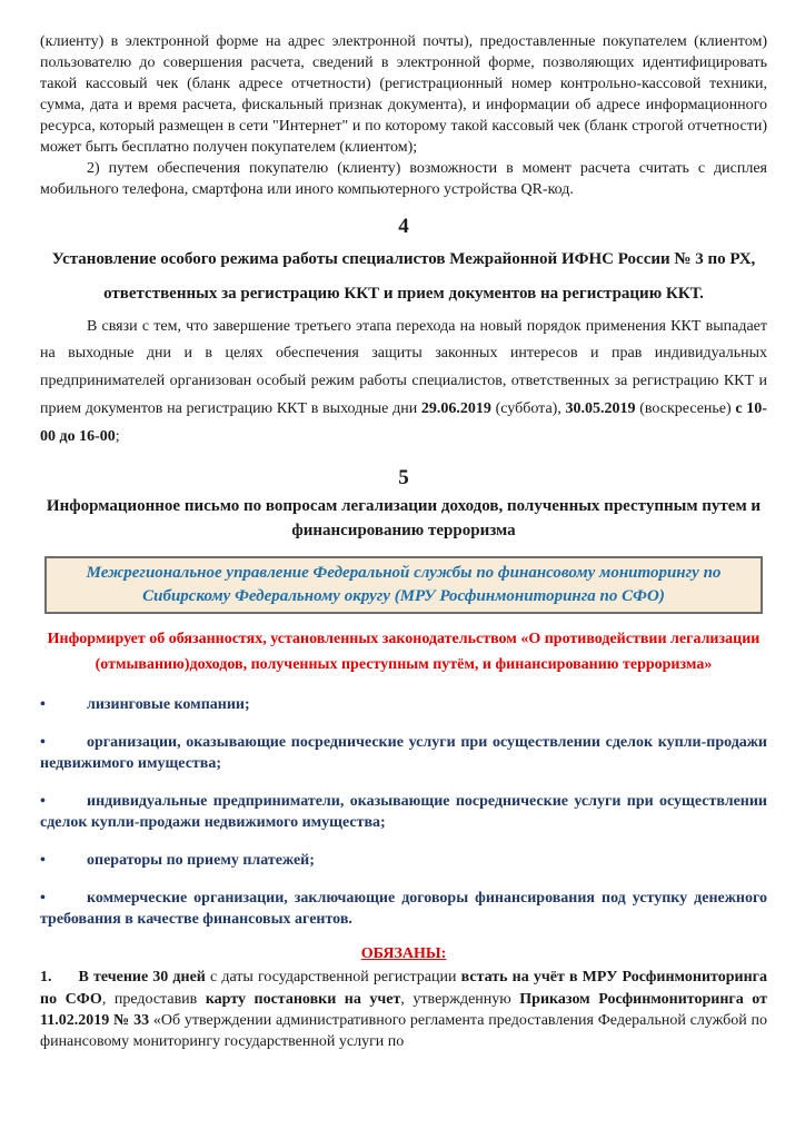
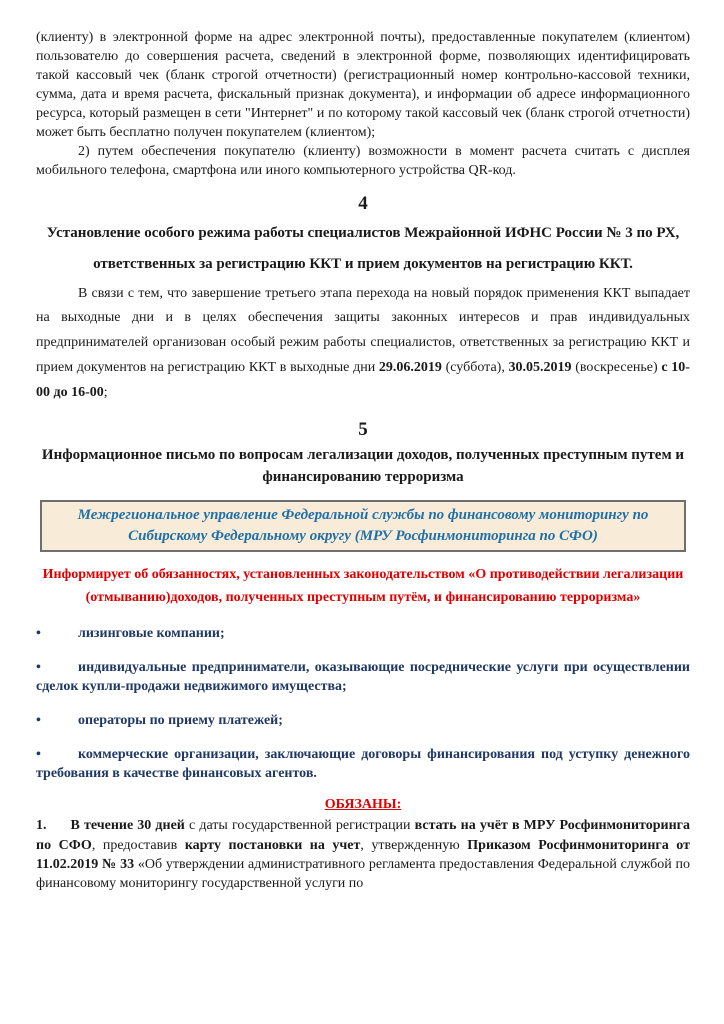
- (клиенту) в электронной форме на адрес электронной почты), предоставленные покупателем (клиентом) пользователю до совершения расчета, сведений в электронной форме, позволяющих идентифицировать такой кассовый чек (бланк адресе отчетности) (регистрационный номер контрольно-кассовой техники, сумма, дата и время расчета, фискальный признак документа), и информации об адресе информационного ресурса, который размещен в сети "Интернет" и по которому такой кассовый чек (бланк строгой отчетности) может быть бесплатно получен покупателем (клиентом);
+ (клиенту) в электронной форме на адрес электронной почты), предоставленные покупателем (клиентом) пользователю до совершения расчета, сведений в электронной форме, позволяющих идентифицировать такой кассовый чек (бланк строгой отчетности) (регистрационный номер контрольно-кассовой техники, сумма, дата и время расчета, фискальный признак документа), и информации об адресе информационного ресурса, который размещен в сети "Интернет" и по которому такой кассовый чек (бланк строгой отчетности) может быть бесплатно получен покупателем (клиентом);
  2) путем обеспечения покупателю (клиенту) возможности в момент расчета считать с дисплея мобильного телефона, смартфона или иного компьютерного устройства QR-код.
  4
  Установление особого режима работы специалистов Межрайонной ИФНС России № 3 по РХ, ответственных за регистрацию ККТ и прием документов на регистрацию ККТ.
  В связи с тем, что завершение третьего этапа перехода на новый порядок применения ККТ выпадает на выходные дни и в целях обеспечения защиты законных интересов и прав индивидуальных предпринимателей организован особый режим работы специалистов, ответственных за регистрацию ККТ и прием документов на регистрацию ККТ в выходные дни 29.06.2019 (суббота), 30.05.2019 (воскресенье) с 10-00 до 16-00;
  5
  Информационное письмо по вопросам легализации доходов, полученных преступным путем и финансированию терроризма
  Межрегиональное управление Федеральной службы по финансовому мониторингу по Сибирскому Федеральному округу (МРУ Росфинмониторинга по СФО)
  Информирует об обязанностях, установленных законодательством «О противодействии легализации (отмыванию)доходов, полученных преступным путём, и финансированию терроризма»
  • лизинговые компании;
- • организации, оказывающие посреднические услуги при осуществлении сделок купли-продажи недвижимого имущества;
  • индивидуальные предприниматели, оказывающие посреднические услуги при осуществлении сделок купли-продажи недвижимого имущества;
  • операторы по приему платежей;
  • коммерческие организации, заключающие договоры финансирования под уступку денежного требования в качестве финансовых агентов.
  ОБЯЗАНЫ:
  1. В течение 30 дней с даты государственной регистрации встать на учёт в МРУ Росфинмониторинга по СФО, предоставив карту постановки на учет, утвержденную Приказом Росфинмониторинга от 11.02.2019 № 33 «Об утверждении административного регламента предоставления Федеральной службой по финансовому мониторингу государственной услуги по
